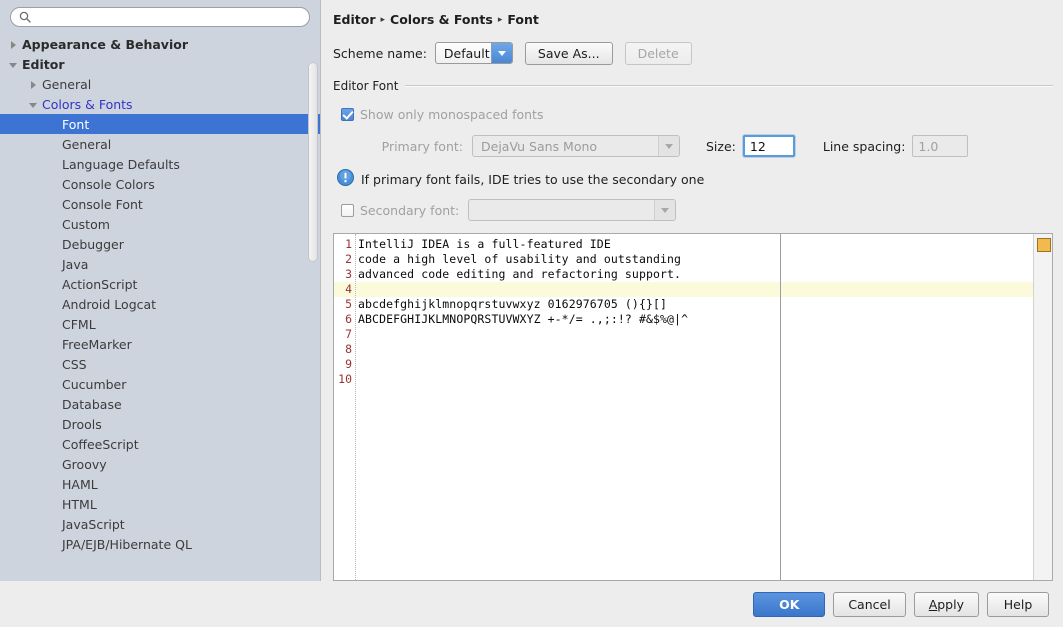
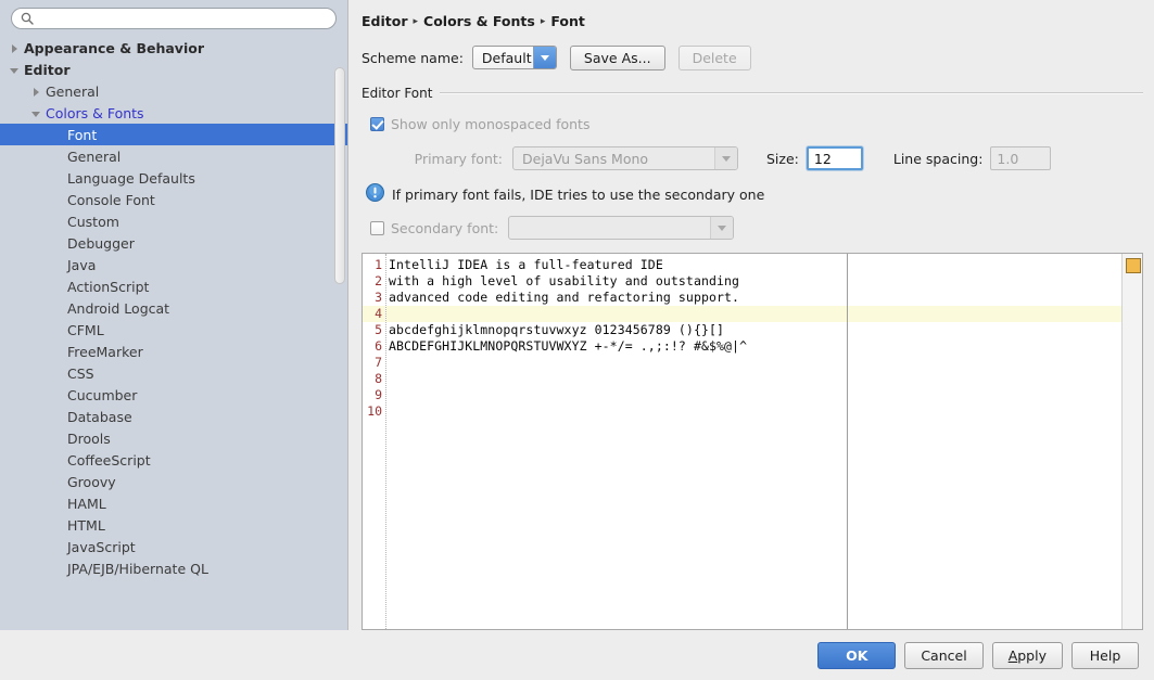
  Appearance & Behavior
  Editor
  General
  Colors & Fonts
  Font
  General
  Language Defaults
- Console Colors
  Console Font
  Custom
  Debugger
  Java
  ActionScript
  Android Logcat
  CFML
  FreeMarker
  CSS
  Cucumber
  Database
  Drools
  CoffeeScript
  Groovy
  HAML
  HTML
  JavaScript
  JPA/EJB/Hibernate QL
  Editor
  ▸
  Colors & Fonts
  ▸
  Font
  Scheme name:
  Default
  Save As...
  Delete
  Editor Font
  Show only monospaced fonts
  Primary font:
  DejaVu Sans Mono
  Size:
  12
  Line spacing:
  1.0
  If primary font fails, IDE tries to use the secondary one
  Secondary font:
  1
  2
  3
  4
  5
  6
  7
  8
  9
  10
  IntelliJ IDEA is a full-featured IDE
- code a high level of usability and outstanding
+ with a high level of usability and outstanding
  advanced code editing and refactoring support.
- abcdefghijklmnopqrstuvwxyz 0162976705 (){}[]
+ abcdefghijklmnopqrstuvwxyz 0123456789 (){}[]
  ABCDEFGHIJKLMNOPQRSTUVWXYZ +-*/= .,;:!? #&$%@|^
  OK
  Cancel
  Apply
  Help
